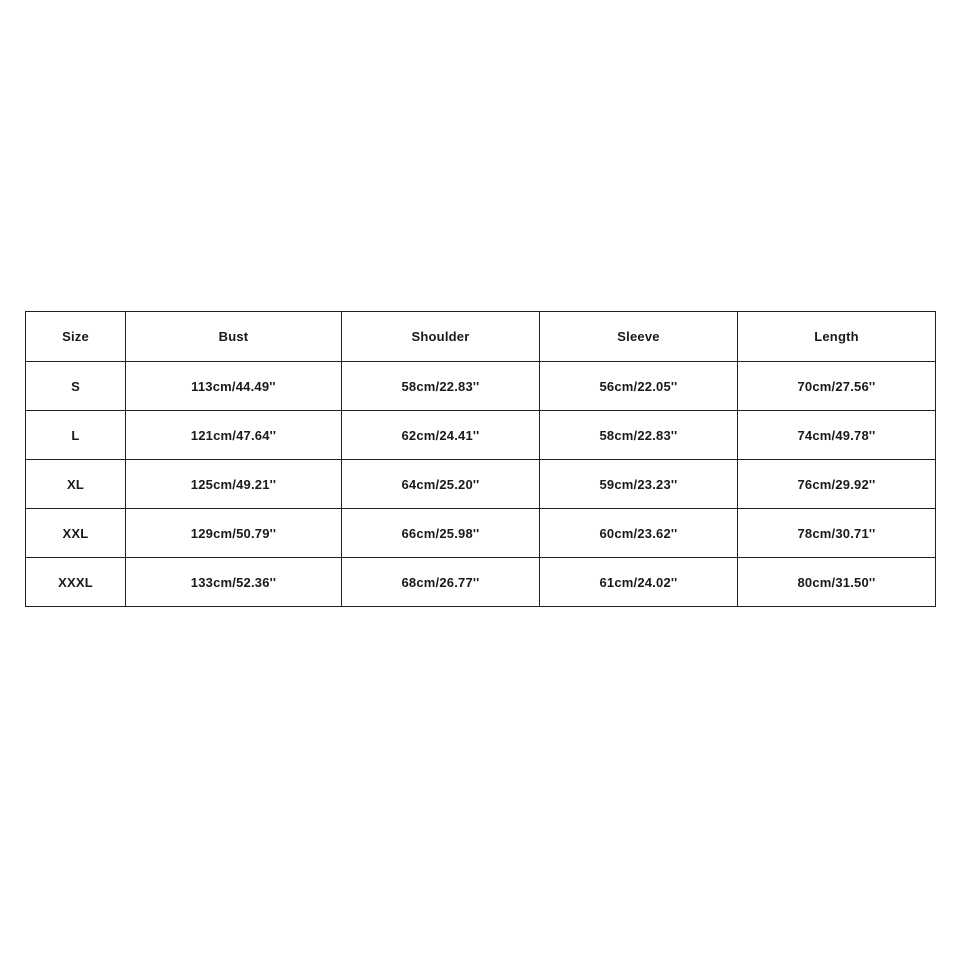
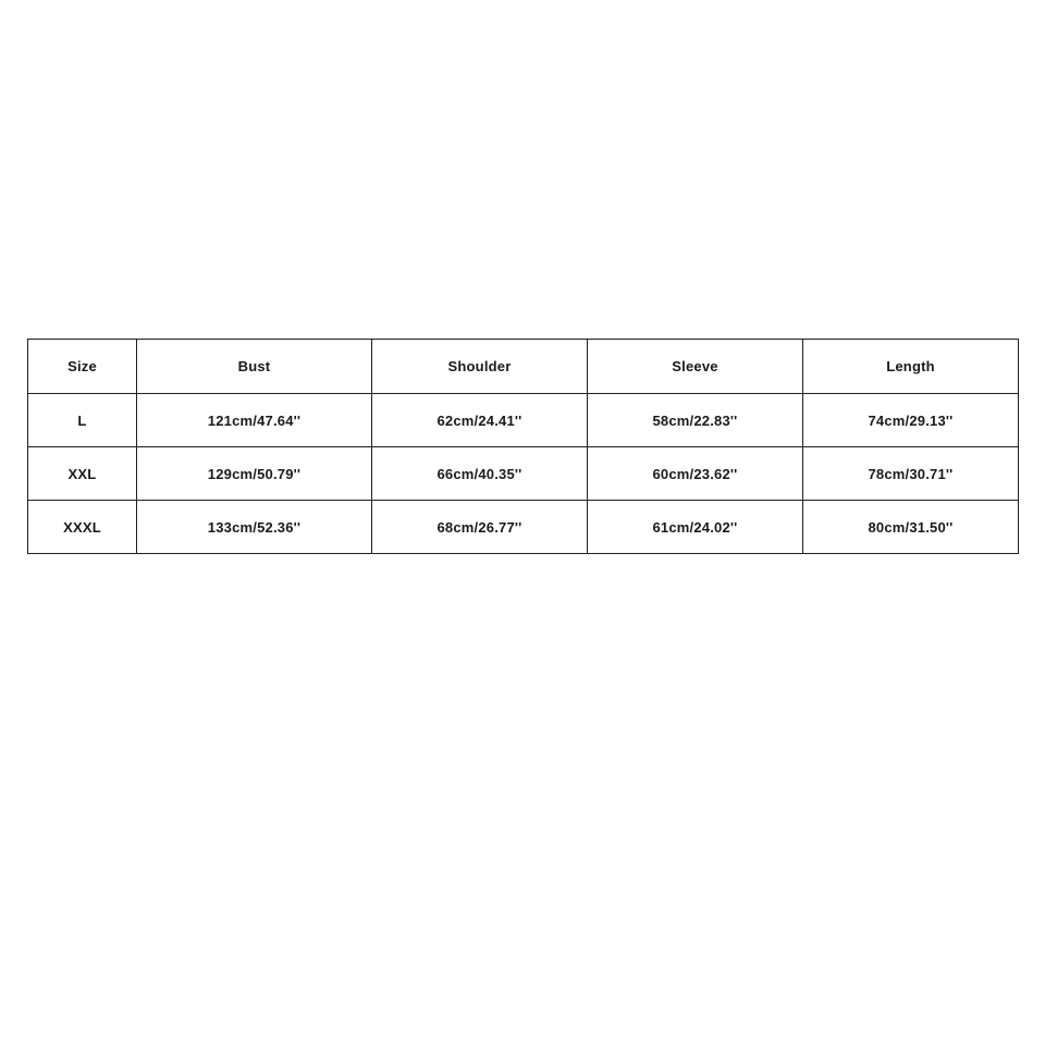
  Size	Bust	Shoulder	Sleeve	Length
- S	113cm/44.49''	58cm/22.83''	56cm/22.05''	70cm/27.56''
- L	121cm/47.64''	62cm/24.41''	58cm/22.83''	74cm/49.78''
+ L	121cm/47.64''	62cm/24.41''	58cm/22.83''	74cm/29.13''
- XL	125cm/49.21''	64cm/25.20''	59cm/23.23''	76cm/29.92''
- XXL	129cm/50.79''	66cm/25.98''	60cm/23.62''	78cm/30.71''
+ XXL	129cm/50.79''	66cm/40.35''	60cm/23.62''	78cm/30.71''
  XXXL	133cm/52.36''	68cm/26.77''	61cm/24.02''	80cm/31.50''
